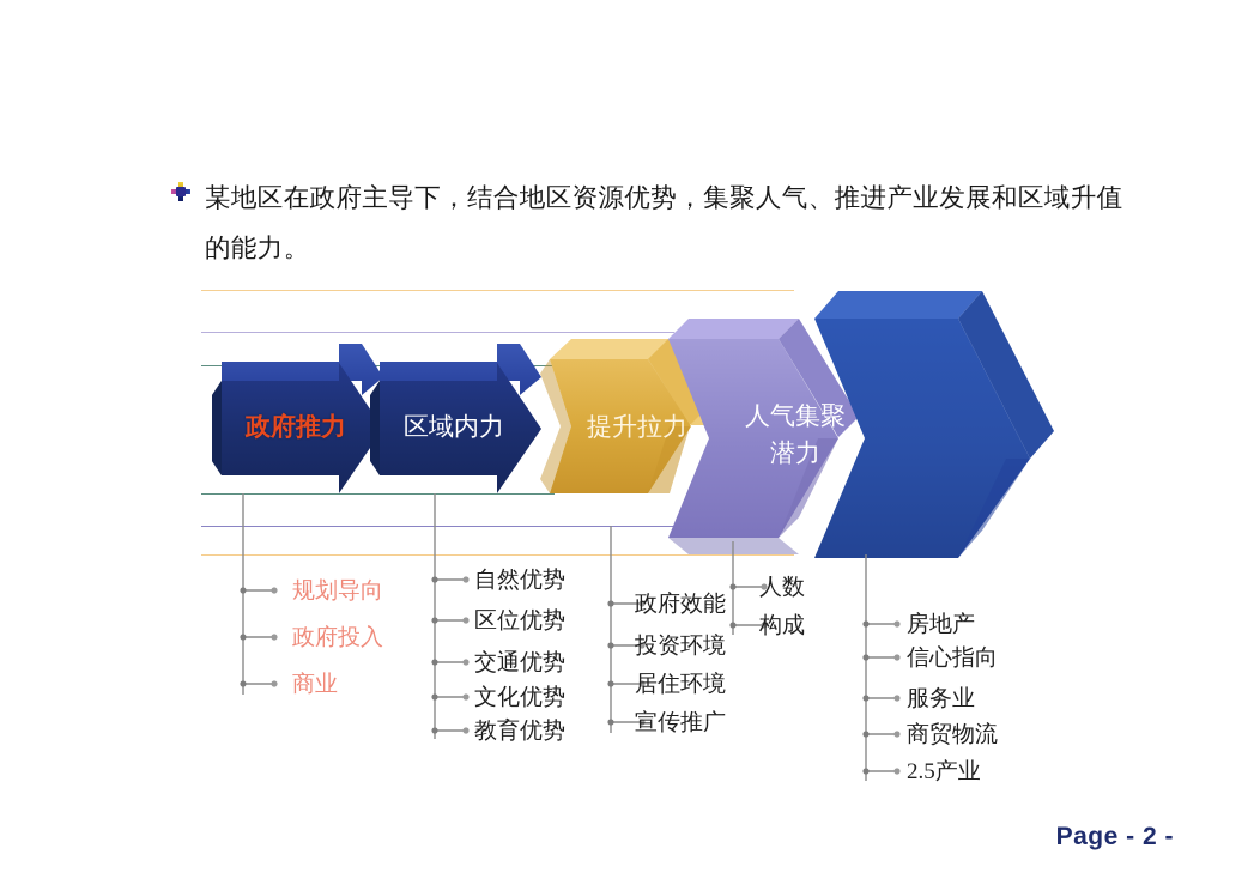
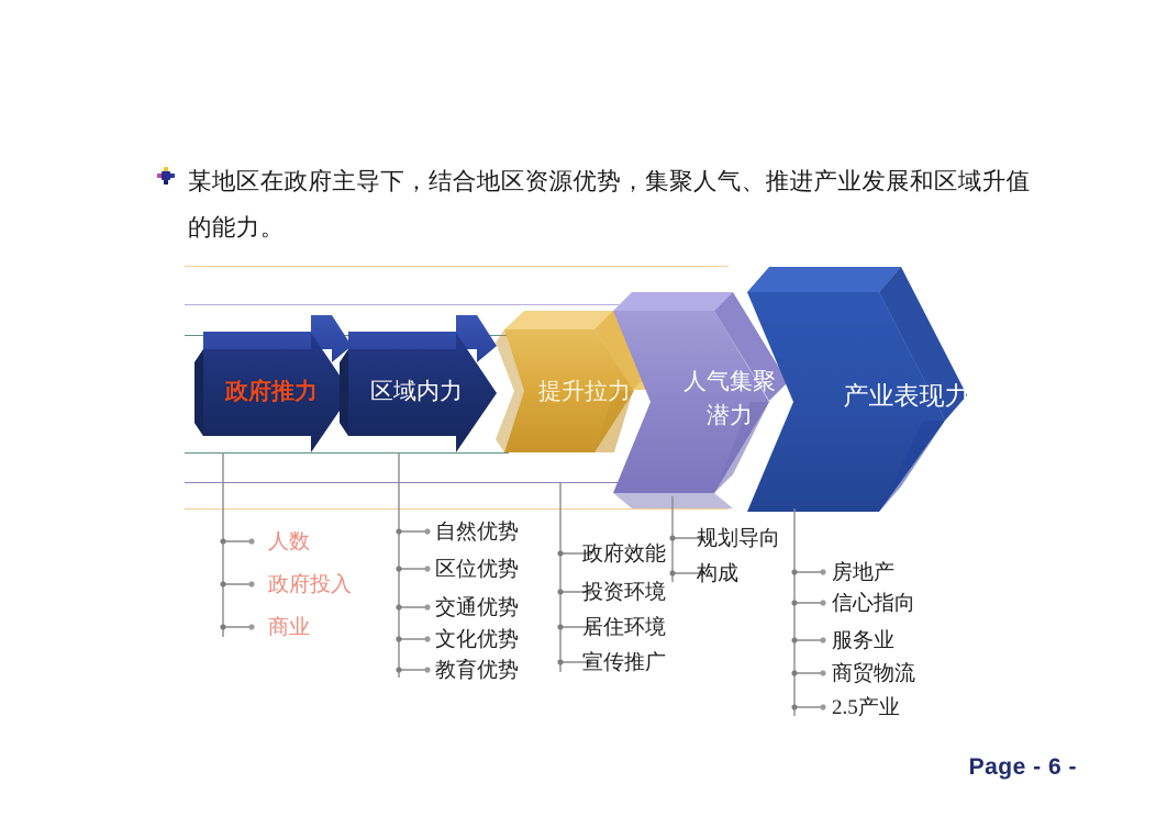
  某地区在政府主导下，结合地区资源优势，集聚人气、推进产业发展和区域升值的能力。
  政府推力
  区域内力
  提升拉力
  人气集聚
  潜力
+ 产业表现力
- 规划导向
+ 人数
  政府投入
  商业
  自然优势
  区位优势
  交通优势
  文化优势
  教育优势
  政府效能
  投资环境
  居住环境
  宣传推广
- 人数
+ 规划导向
  构成
  房地产
  信心指向
  服务业
  商贸物流
  2.5产业
- Page - 2 -
+ Page - 6 -
